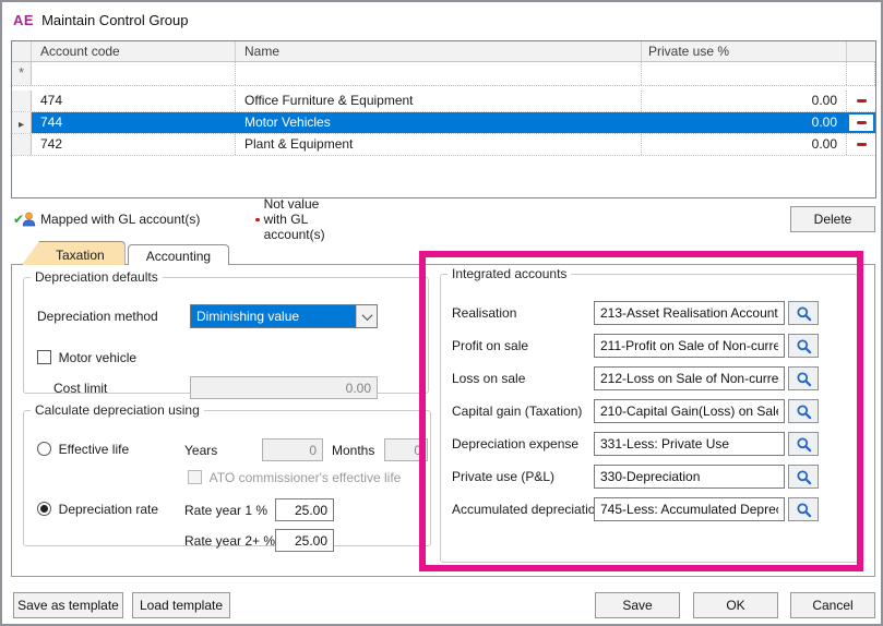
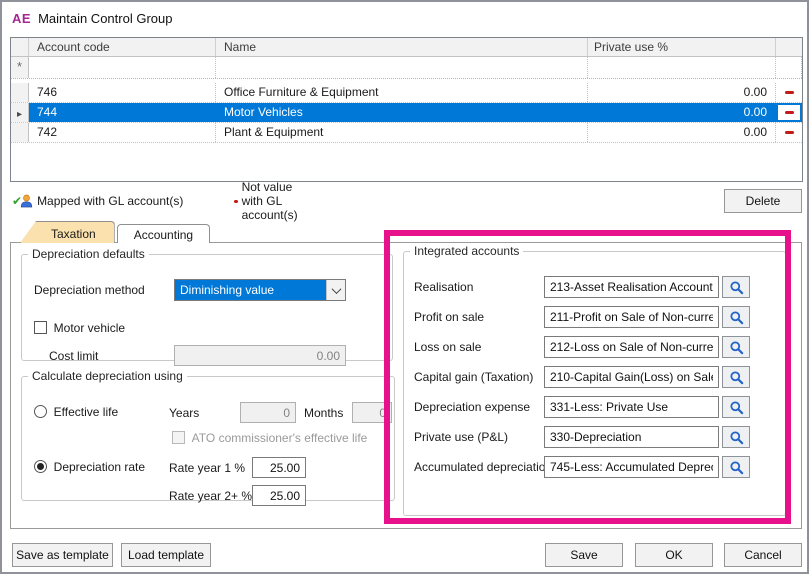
  AE
  Maintain Control Group
  Account code
  Name
  Private use %
  *
- 474
+ 746
  Office Furniture & Equipment
  0.00
  ▸
  744
  Motor Vehicles
  0.00
  742
  Plant & Equipment
  0.00
  ✔
  Mapped with GL account(s)
  Not value with GL account(s)
  Delete
  Taxation
  Accounting
  Depreciation defaults
  Depreciation method
  Diminishing value
  Motor vehicle
  Cost limit
  0.00
  Calculate depreciation using
  Effective life
  Years
  0
  Months
  0
  ATO commissioner's effective life
  Depreciation rate
  Rate year 1 %
  25.00
  Rate year 2+ %
  25.00
  Integrated accounts
  Realisation
  213-Asset Realisation Account
  Profit on sale
  211-Profit on Sale of Non-curre
  Loss on sale
  212-Loss on Sale of Non-curre
  Capital gain (Taxation)
  210-Capital Gain(Loss) on Sal
  Depreciation expense
  331-Less: Private Use
  Private use (P&L)
  330-Depreciation
  Accumulated depreciatio
  745-Less: Accumulated Depre
  Save as template
  Load template
  Save
  OK
  Cancel
